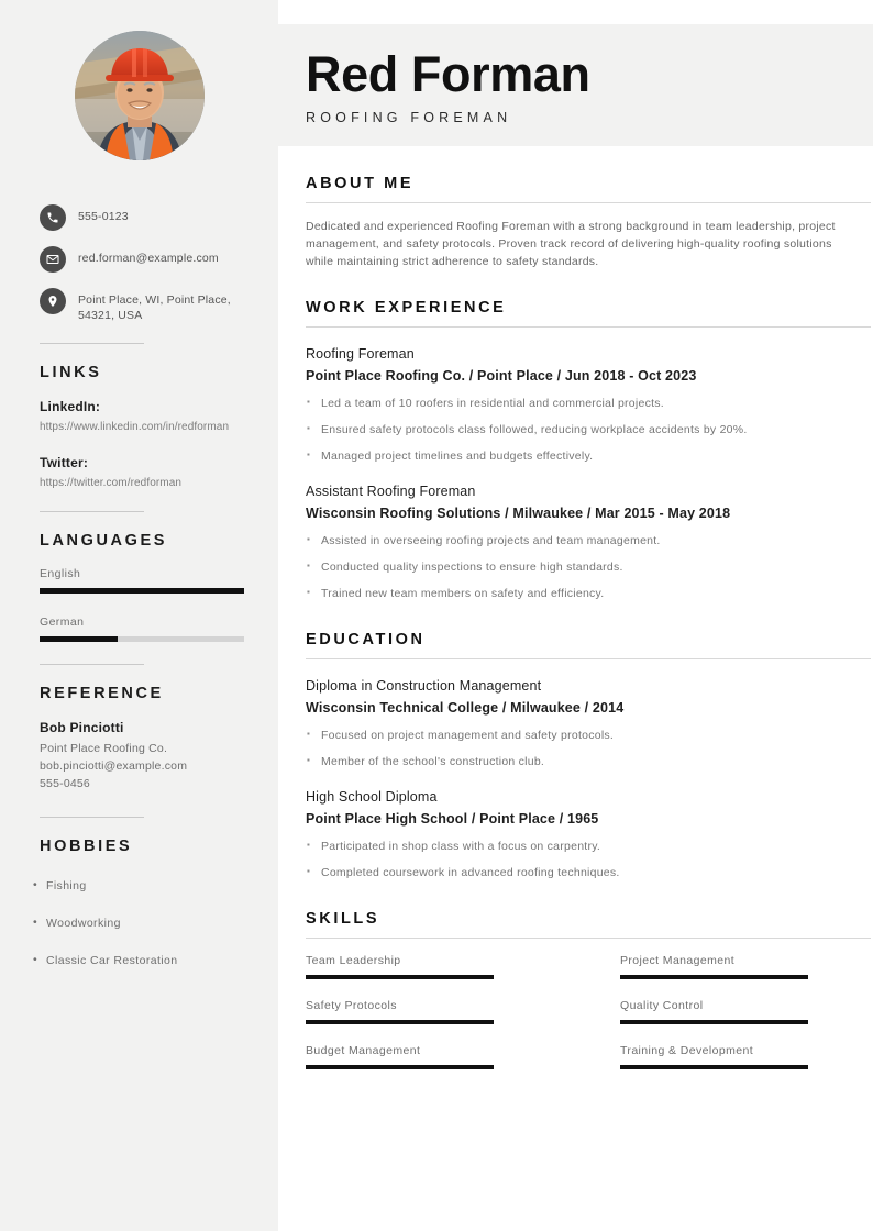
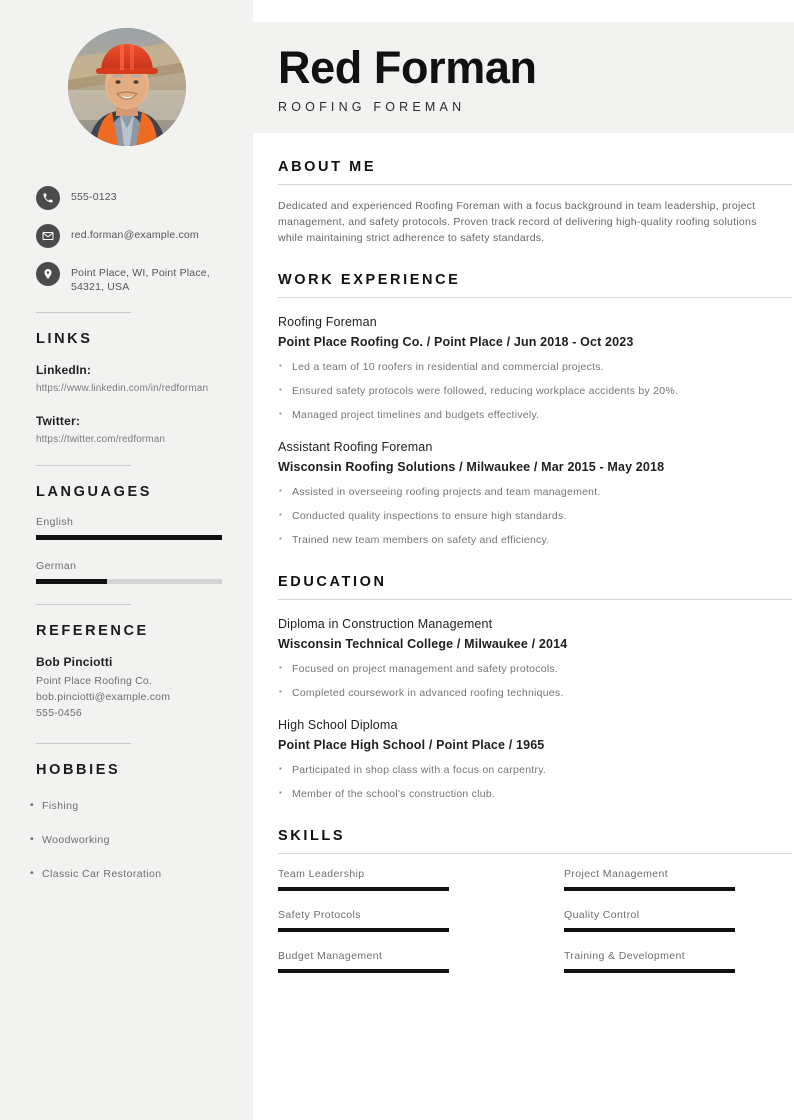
  555-0123
  red.forman@example.com
  Point Place, WI, Point Place, 54321, USA
  LINKS
  LinkedIn:
  https://www.linkedin.com/in/redforman
  Twitter:
  https://twitter.com/redforman
  LANGUAGES
  English
  German
  REFERENCE
  Bob Pinciotti
  Point Place Roofing Co.
  bob.pinciotti@example.com
  555-0456
  HOBBIES
  Fishing
  Woodworking
  Classic Car Restoration
  Red Forman
  ROOFING FOREMAN
  ABOUT ME
- Dedicated and experienced Roofing Foreman with a strong background in team leadership, project management, and safety protocols. Proven track record of delivering high-quality roofing solutions while maintaining strict adherence to safety standards.
+ Dedicated and experienced Roofing Foreman with a focus background in team leadership, project management, and safety protocols. Proven track record of delivering high-quality roofing solutions while maintaining strict adherence to safety standards.
  WORK EXPERIENCE
  Roofing Foreman
  Point Place Roofing Co. / Point Place / Jun 2018 - Oct 2023
  Led a team of 10 roofers in residential and commercial projects.
- Ensured safety protocols class followed, reducing workplace accidents by 20%.
+ Ensured safety protocols were followed, reducing workplace accidents by 20%.
  Managed project timelines and budgets effectively.
  Assistant Roofing Foreman
  Wisconsin Roofing Solutions / Milwaukee / Mar 2015 - May 2018
  Assisted in overseeing roofing projects and team management.
  Conducted quality inspections to ensure high standards.
  Trained new team members on safety and efficiency.
  EDUCATION
  Diploma in Construction Management
  Wisconsin Technical College / Milwaukee / 2014
  Focused on project management and safety protocols.
- Member of the school's construction club.
+ Completed coursework in advanced roofing techniques.
  High School Diploma
  Point Place High School / Point Place / 1965
  Participated in shop class with a focus on carpentry.
- Completed coursework in advanced roofing techniques.
+ Member of the school's construction club.
  SKILLS
  Team Leadership
  Project Management
  Safety Protocols
  Quality Control
  Budget Management
  Training & Development
